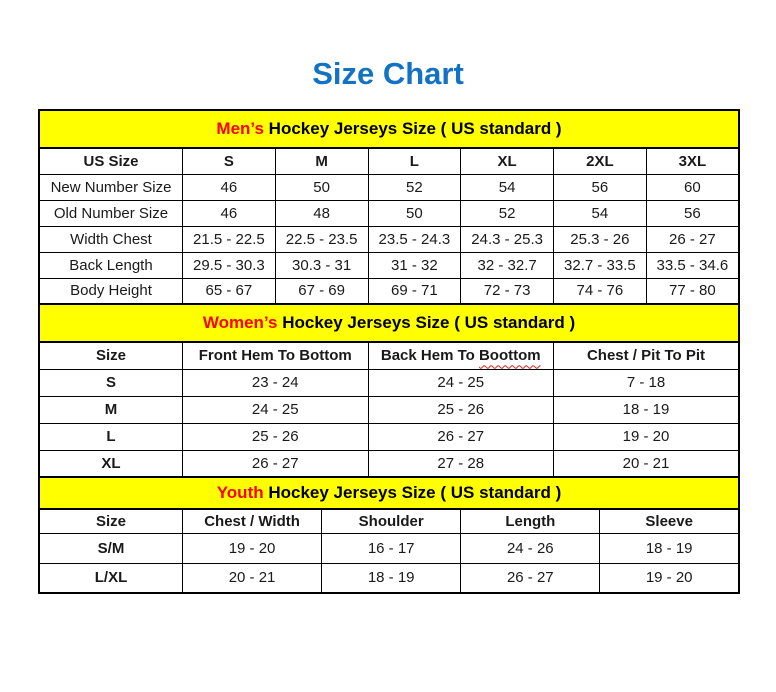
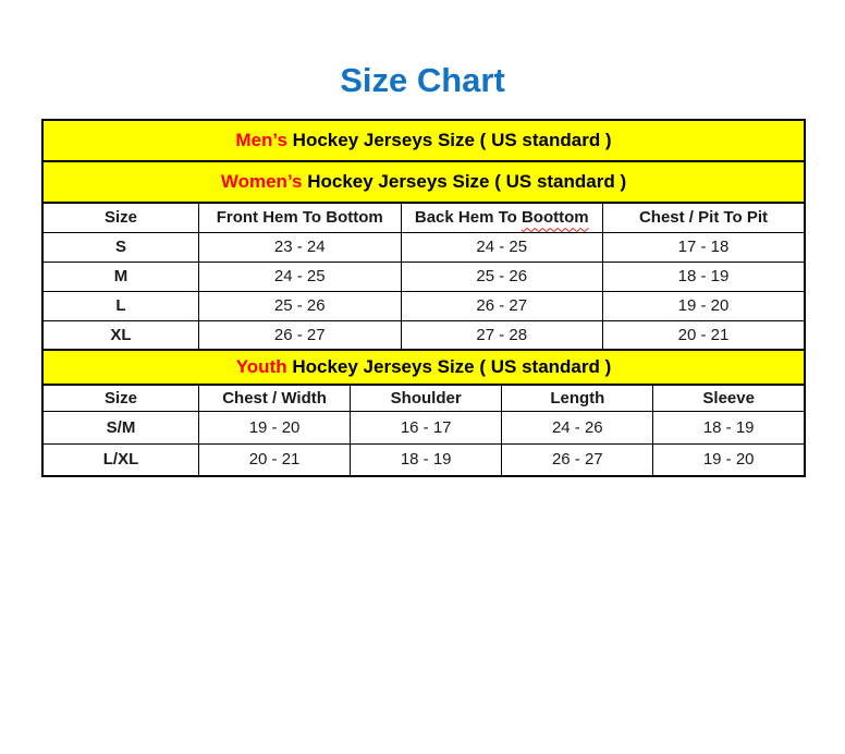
  Size Chart
  Men’s Hockey Jerseys Size ( US standard )
- US Size	S	M	L	XL	2XL	3XL
- New Number Size	46	50	52	54	56	60
- Old Number Size	46	48	50	52	54	56
- Width Chest	21.5 - 22.5	22.5 - 23.5	23.5 - 24.3	24.3 - 25.3	25.3 - 26	26 - 27
- Back Length	29.5 - 30.3	30.3 - 31	31 - 32	32 - 32.7	32.7 - 33.5	33.5 - 34.6
- Body Height	65 - 67	67 - 69	69 - 71	72 - 73	74 - 76	77 - 80
  Women’s Hockey Jerseys Size ( US standard )
  Size	Front Hem To Bottom	Back Hem To Boottom	Chest / Pit To Pit
- S	23 - 24	24 - 25	7 - 18
+ S	23 - 24	24 - 25	17 - 18
  M	24 - 25	25 - 26	18 - 19
  L	25 - 26	26 - 27	19 - 20
  XL	26 - 27	27 - 28	20 - 21
  Youth Hockey Jerseys Size ( US standard )
  Size	Chest / Width	Shoulder	Length	Sleeve
  S/M	19 - 20	16 - 17	24 - 26	18 - 19
  L/XL	20 - 21	18 - 19	26 - 27	19 - 20
